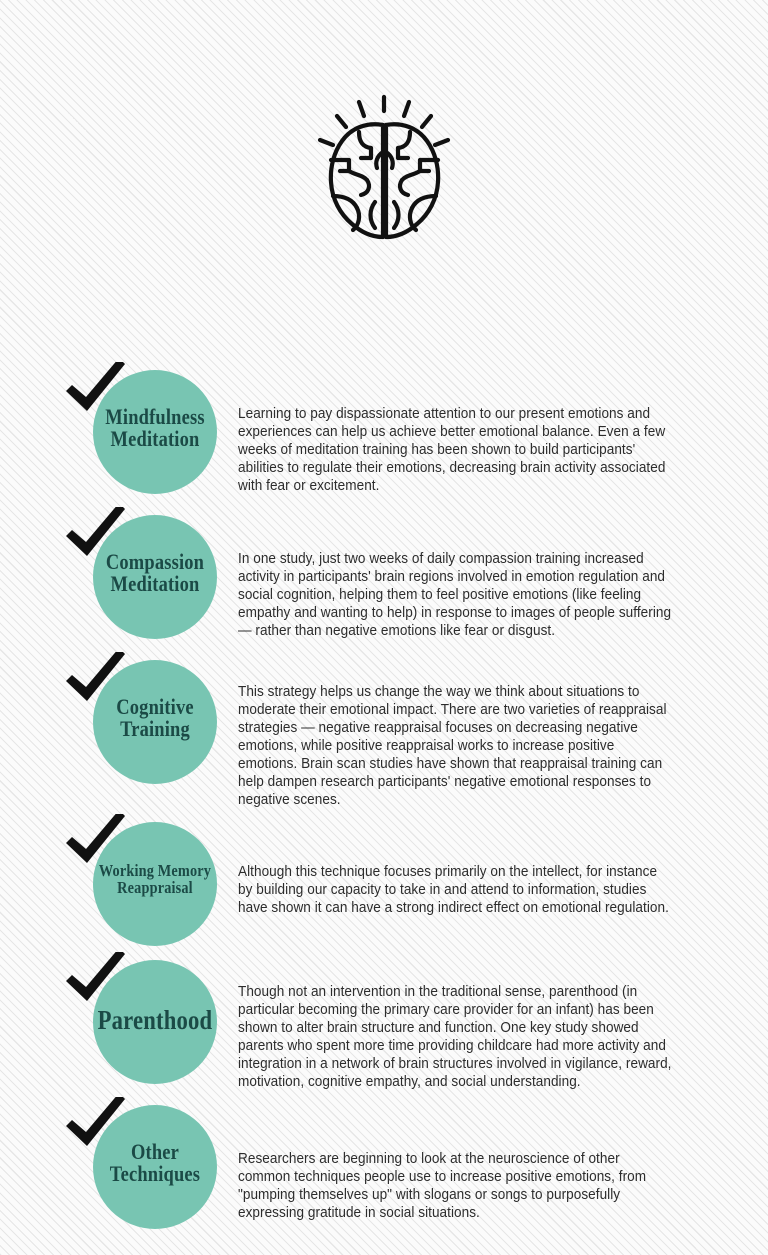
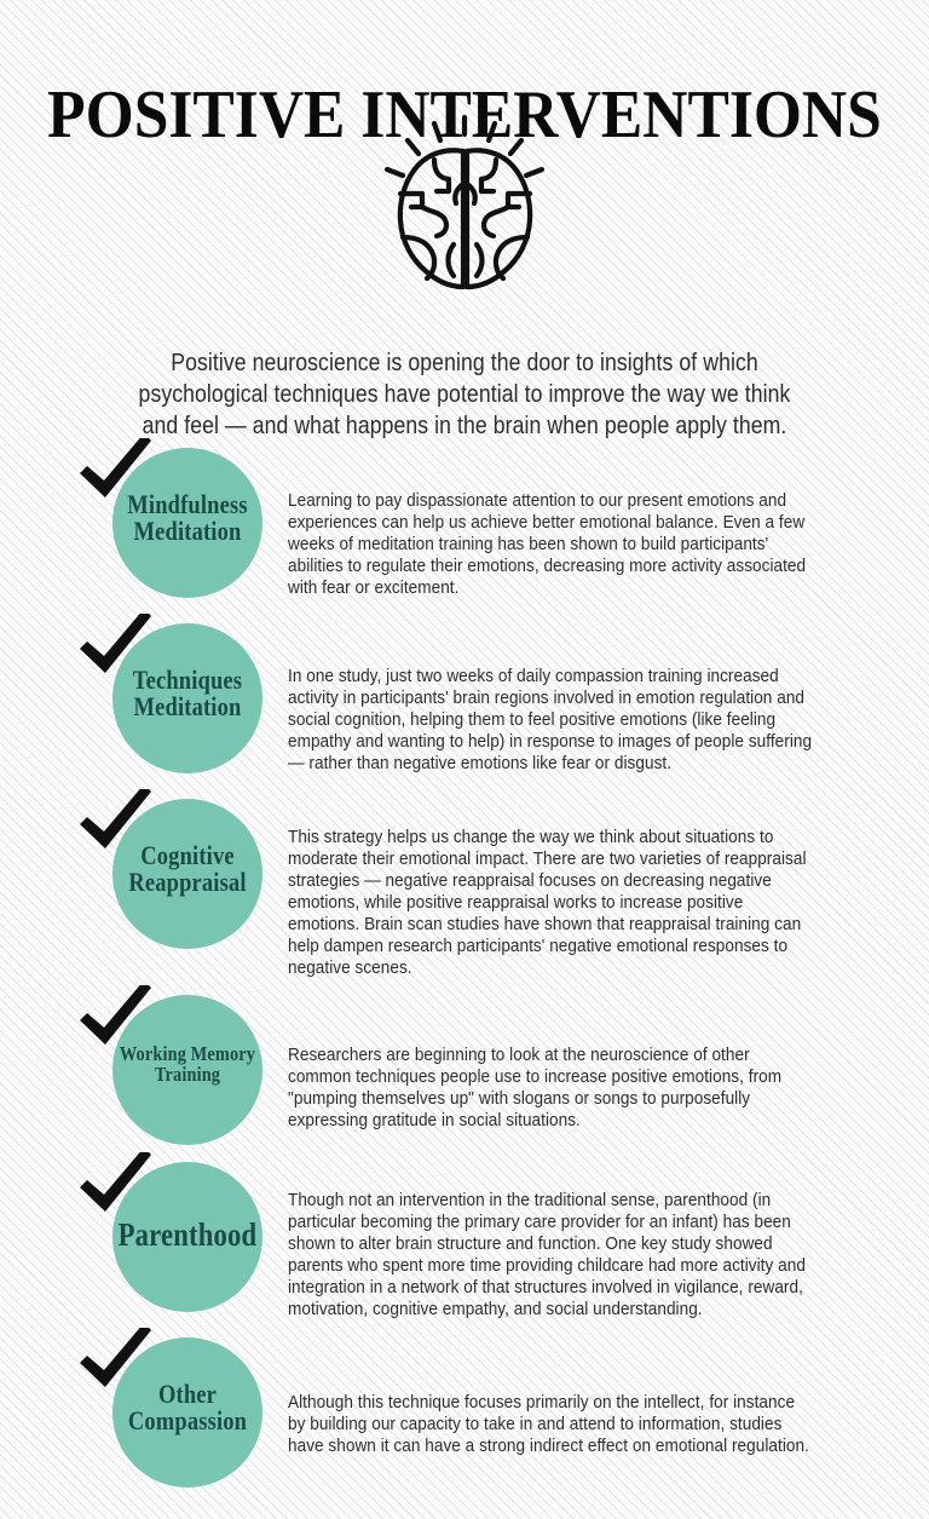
+ POSITIVE INTERVENTIONS
+ Positive neuroscience is opening the door to insights of which psychological techniques have potential to improve the way we think and feel — and what happens in the brain when people apply them.
  Mindfulness
  Meditation
- Learning to pay dispassionate attention to our present emotions and experiences can help us achieve better emotional balance. Even a few weeks of meditation training has been shown to build participants' abilities to regulate their emotions, decreasing brain activity associated with fear or excitement.
+ Learning to pay dispassionate attention to our present emotions and experiences can help us achieve better emotional balance. Even a few weeks of meditation training has been shown to build participants' abilities to regulate their emotions, decreasing more activity associated with fear or excitement.
- Compassion
+ Techniques
  Meditation
  In one study, just two weeks of daily compassion training increased activity in participants' brain regions involved in emotion regulation and social cognition, helping them to feel positive emotions (like feeling empathy and wanting to help) in response to images of people suffering — rather than negative emotions like fear or disgust.
  Cognitive
- Training
+ Reappraisal
  This strategy helps us change the way we think about situations to moderate their emotional impact. There are two varieties of reappraisal strategies — negative reappraisal focuses on decreasing negative emotions, while positive reappraisal works to increase positive emotions. Brain scan studies have shown that reappraisal training can help dampen research participants' negative emotional responses to negative scenes.
  Working Memory
- Reappraisal
+ Training
- Although this technique focuses primarily on the intellect, for instance by building our capacity to take in and attend to information, studies have shown it can have a strong indirect effect on emotional regulation.
+ Researchers are beginning to look at the neuroscience of other common techniques people use to increase positive emotions, from "pumping themselves up" with slogans or songs to purposefully expressing gratitude in social situations.
  Parenthood
- Though not an intervention in the traditional sense, parenthood (in particular becoming the primary care provider for an infant) has been shown to alter brain structure and function. One key study showed parents who spent more time providing childcare had more activity and integration in a network of brain structures involved in vigilance, reward, motivation, cognitive empathy, and social understanding.
+ Though not an intervention in the traditional sense, parenthood (in particular becoming the primary care provider for an infant) has been shown to alter brain structure and function. One key study showed parents who spent more time providing childcare had more activity and integration in a network of that structures involved in vigilance, reward, motivation, cognitive empathy, and social understanding.
  Other
- Techniques
+ Compassion
- Researchers are beginning to look at the neuroscience of other common techniques people use to increase positive emotions, from "pumping themselves up" with slogans or songs to purposefully expressing gratitude in social situations.
+ Although this technique focuses primarily on the intellect, for instance by building our capacity to take in and attend to information, studies have shown it can have a strong indirect effect on emotional regulation.
